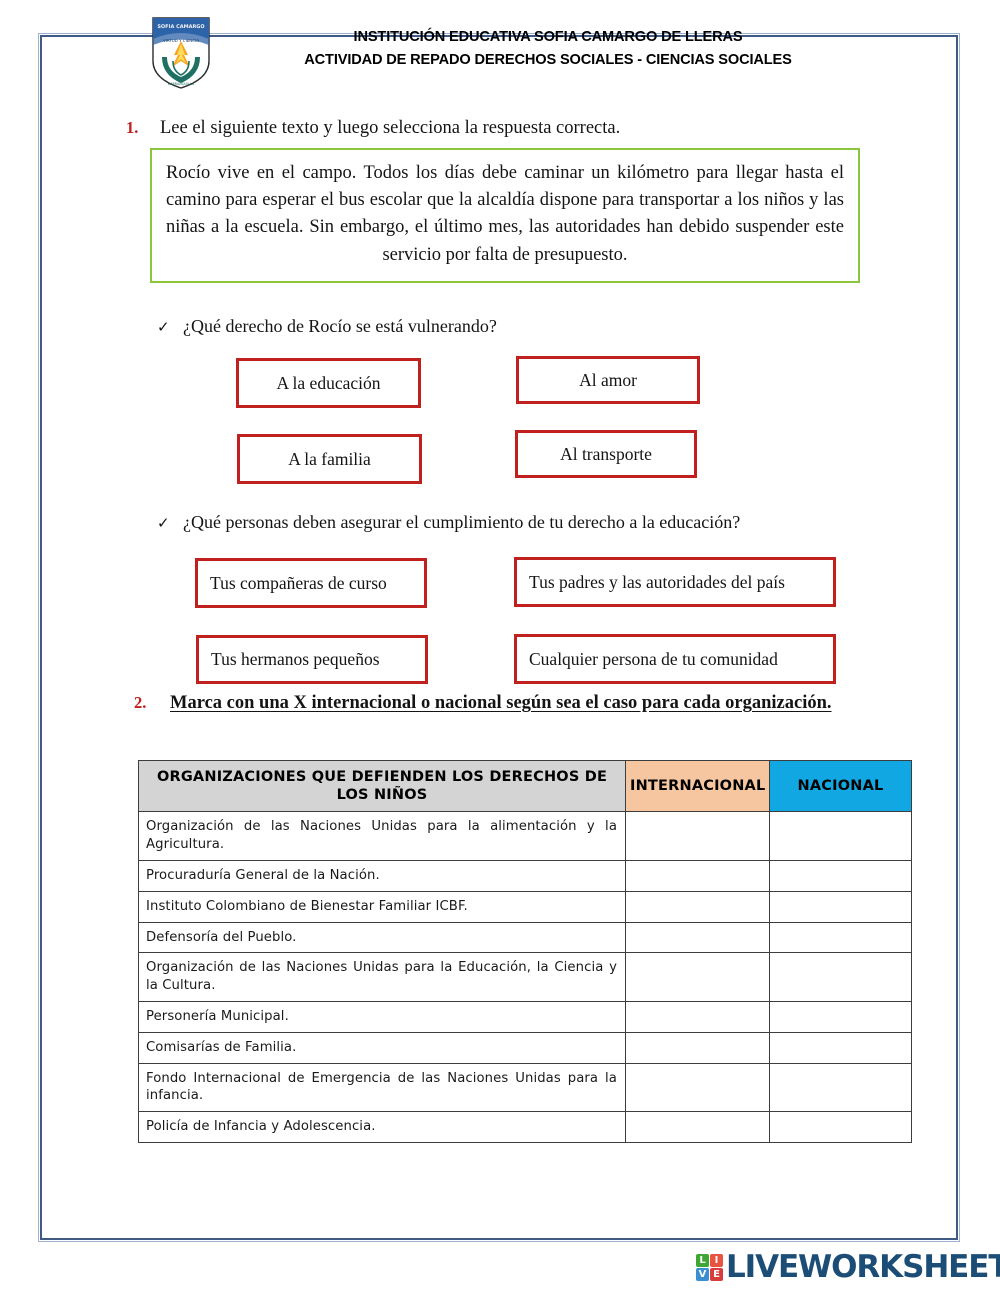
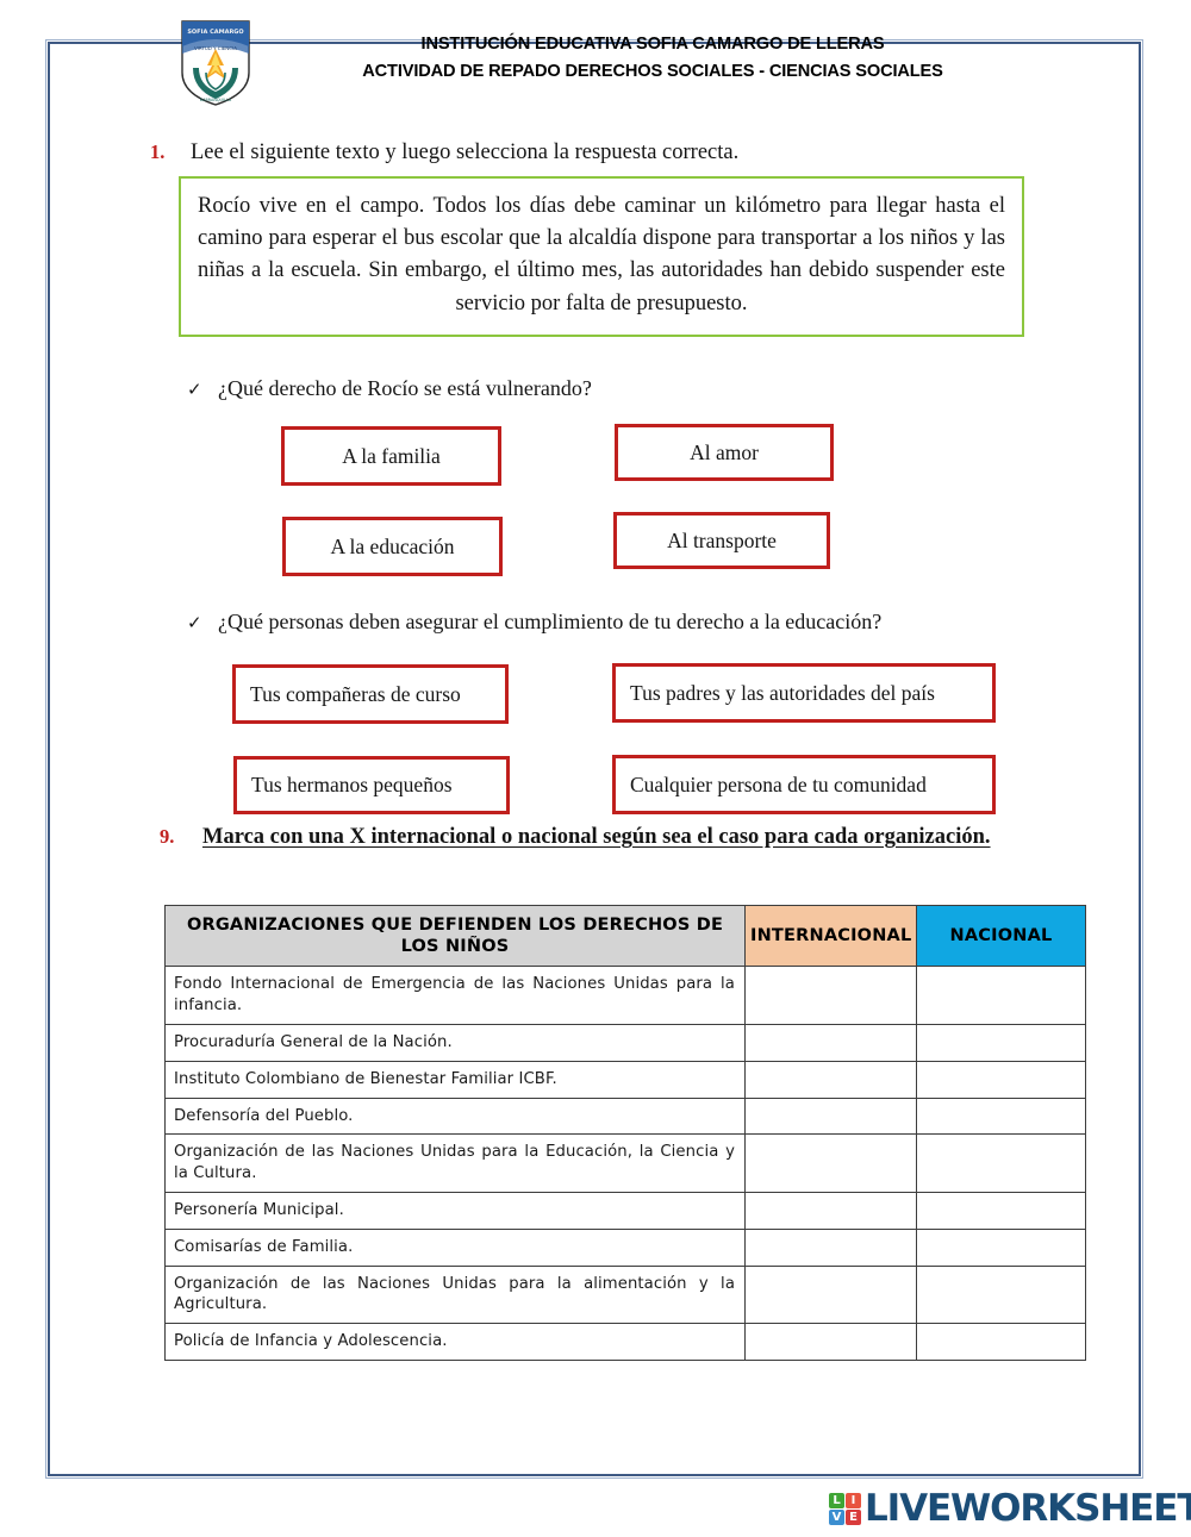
  INSTITUCIÓN EDUCATIVA SOFIA CAMARGO DE LLERAS
  ACTIVIDAD DE REPADO DERECHOS SOCIALES - CIENCIAS SOCIALES
  1.
  Lee el siguiente texto y luego selecciona la respuesta correcta.
  Rocío vive en el campo. Todos los días debe caminar un kilómetro para llegar hasta el camino para esperar el bus escolar que la alcaldía dispone para transportar a los niños y las niñas a la escuela. Sin embargo, el último mes, las autoridades han debido suspender este servicio por falta de presupuesto.
  ✓
  ¿Qué derecho de Rocío se está vulnerando?
- A la educación
+ A la familia
  Al amor
- A la familia
+ A la educación
  Al transporte
  ✓
  ¿Qué personas deben asegurar el cumplimiento de tu derecho a la educación?
  Tus compañeras de curso
  Tus padres y las autoridades del país
  Tus hermanos pequeños
  Cualquier persona de tu comunidad
- 2.
+ 9.
  Marca con una X internacional o nacional según sea el caso para cada organización.
  ORGANIZACIONES QUE DEFIENDEN LOS DERECHOS DE LOS NIÑOS	INTERNACIONAL	NACIONAL
- Organización de las Naciones Unidas para la alimentación y la Agricultura.
+ Fondo Internacional de Emergencia de las Naciones Unidas para la infancia.
  Procuraduría General de la Nación.
  Instituto Colombiano de Bienestar Familiar ICBF.
  Defensoría del Pueblo.
  Organización de las Naciones Unidas para la Educación, la Ciencia y la Cultura.
  Personería Municipal.
  Comisarías de Familia.
- Fondo Internacional de Emergencia de las Naciones Unidas para la infancia.
+ Organización de las Naciones Unidas para la alimentación y la Agricultura.
  Policía de Infancia y Adolescencia.
  L
  I
  V
  E
  LIVEWORKSHEET
